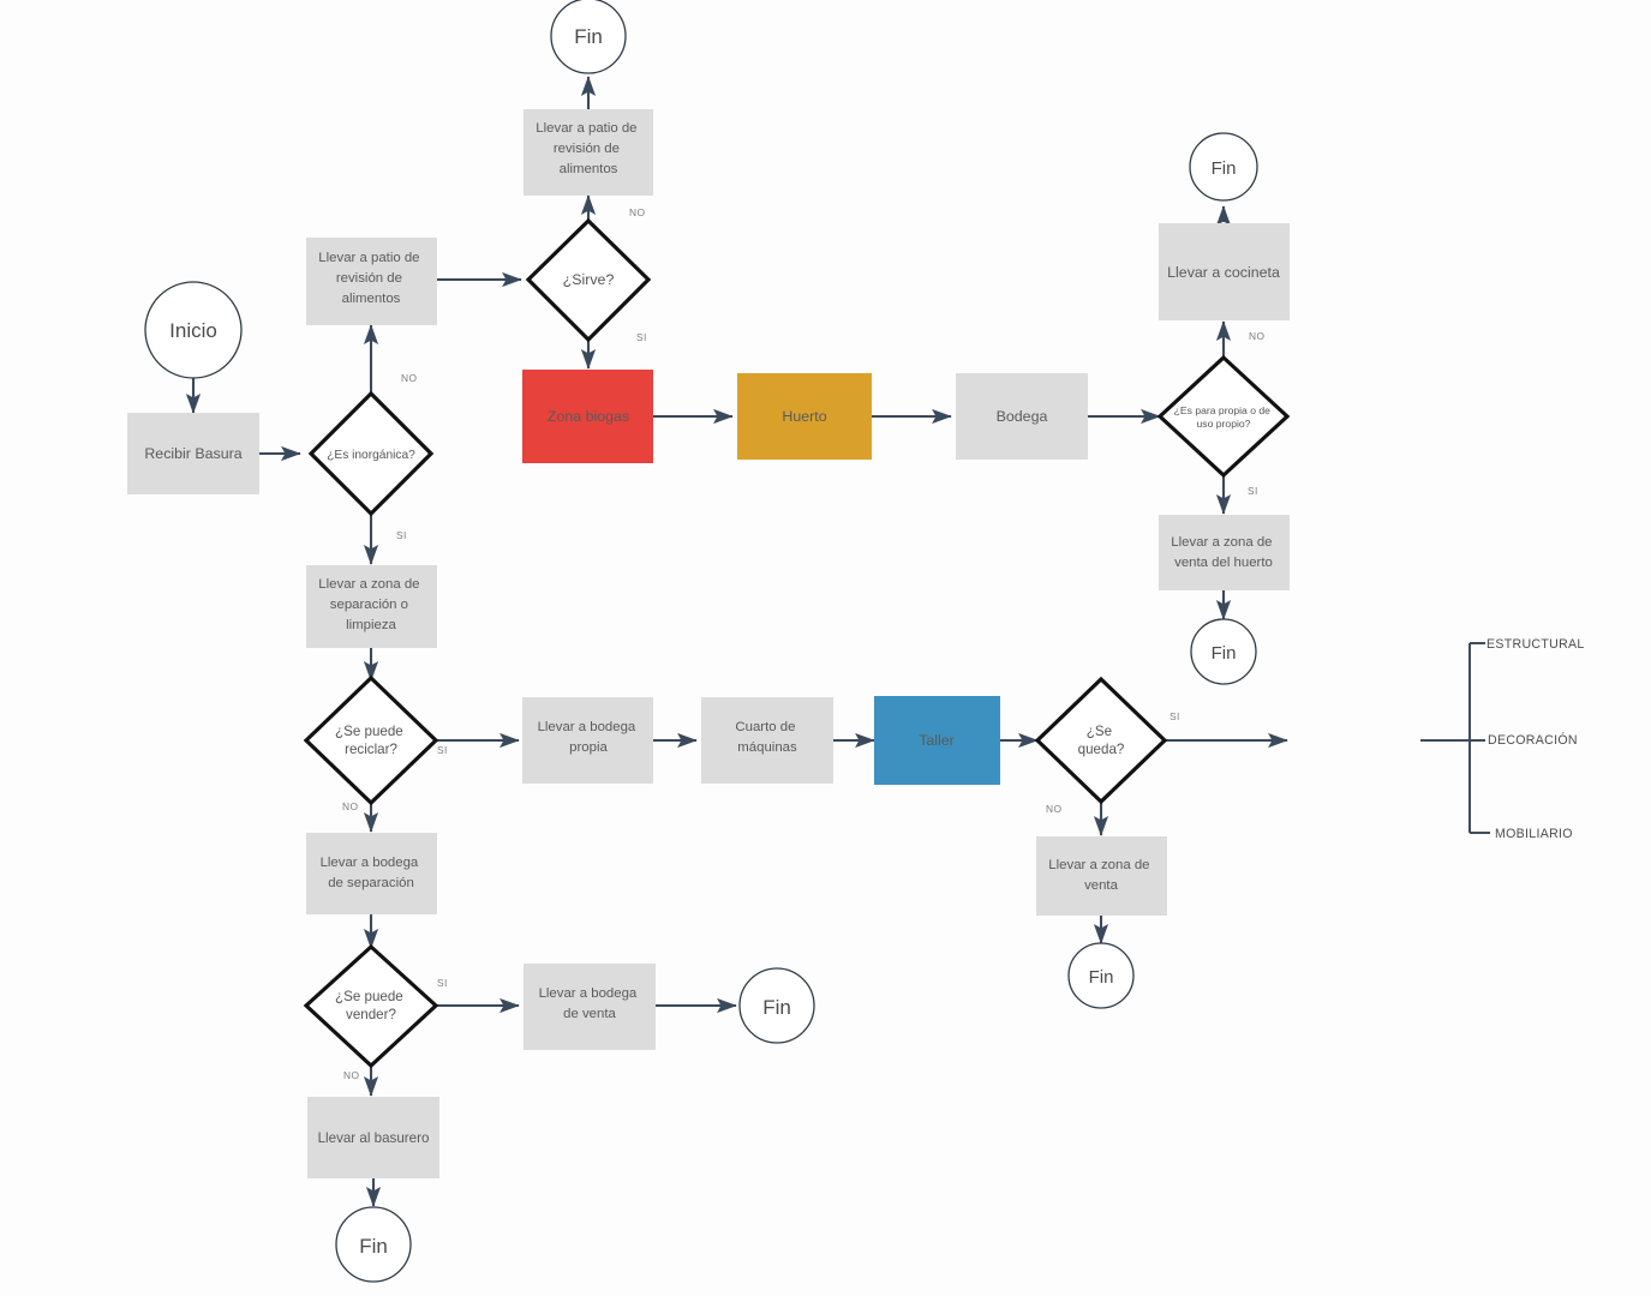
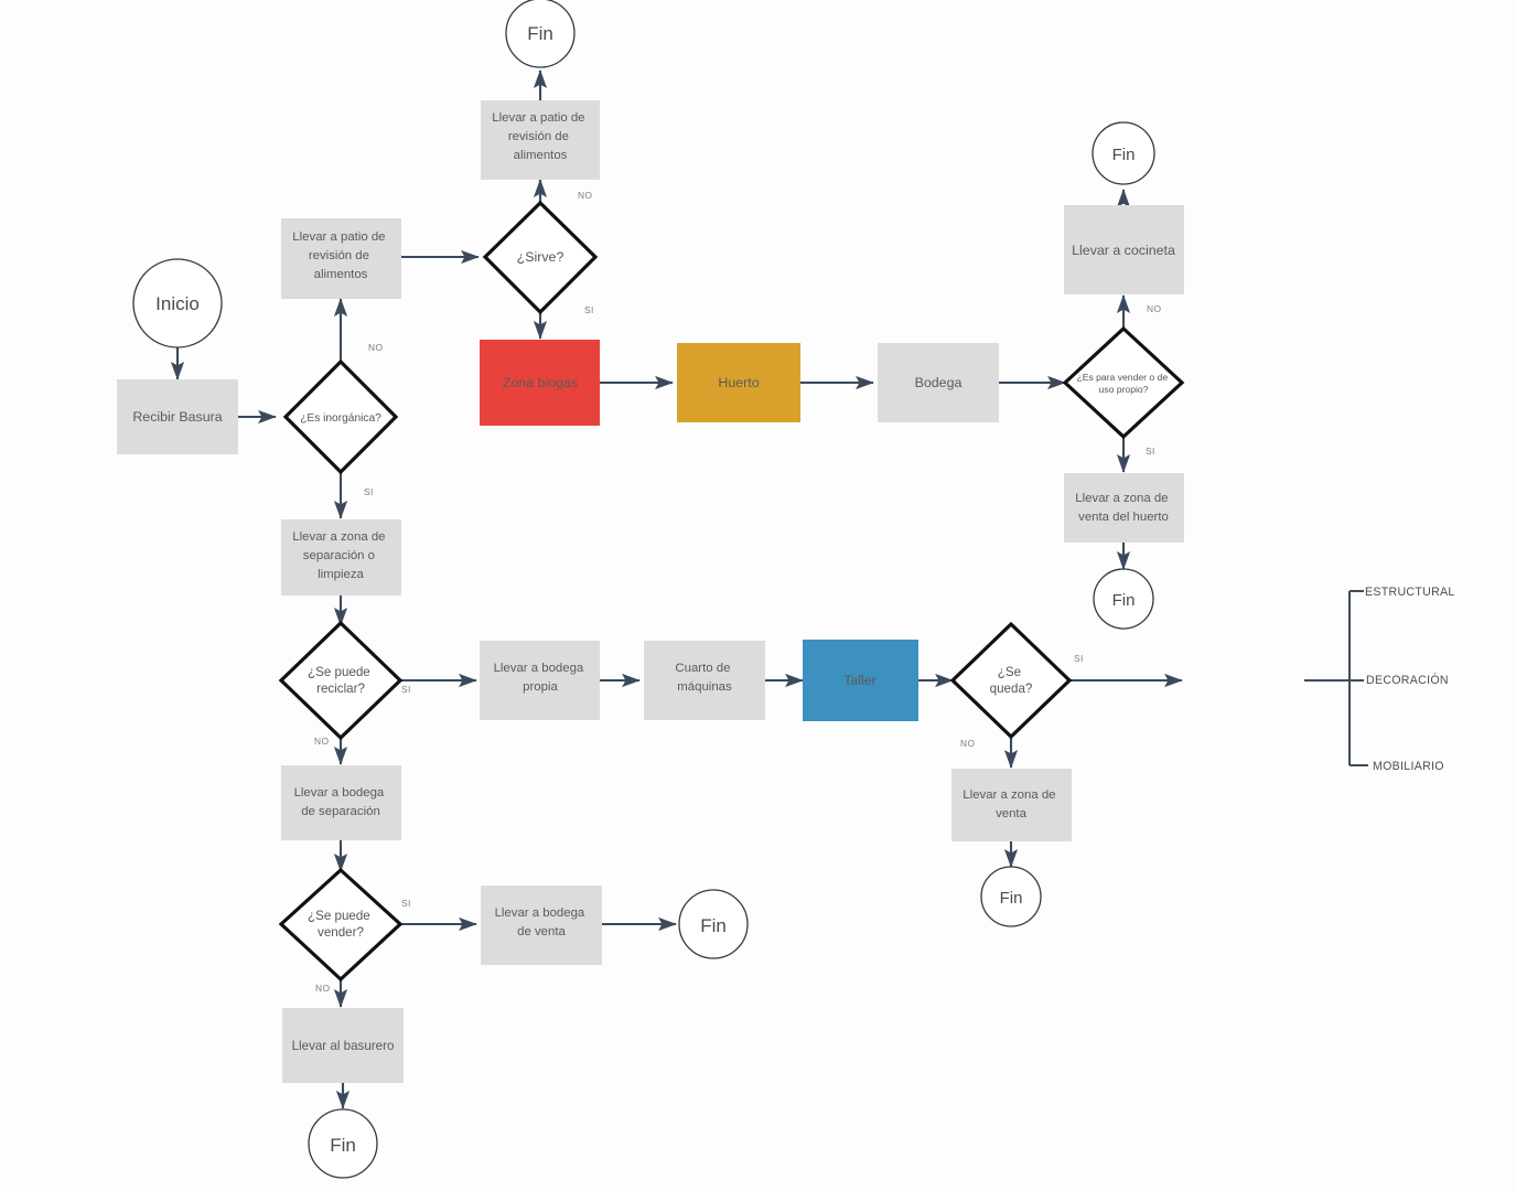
  Inicio
  Recibir Basura
  ¿Es inorgánica?
  NO
  SI
  Llevar a patio de revisión de alimentos
  ¿Sirve?
  NO
  SI
  Llevar a patio de revisión de alimentos
  Fin
  Zona biogas
  Huerto
  Bodega
- ¿Es para propia o de uso propio?
+ ¿Es para vender o de uso propio?
  NO
  SI
  Llevar a cocineta
  Fin
  Llevar a zona de venta del huerto
  Fin
  Llevar a zona de separación o limpieza
  ¿Se puede reciclar?
  SI
  NO
  Llevar a bodega propia
  Cuarto de máquinas
  Taller
  ¿Se queda?
  SI
  NO
  ESTRUCTURAL
  DECORACIÓN
  MOBILIARIO
  Llevar a zona de venta
  Fin
  Llevar a bodega de separación
  ¿Se puede vender?
  SI
  NO
  Llevar a bodega de venta
  Fin
  Llevar al basurero
  Fin
